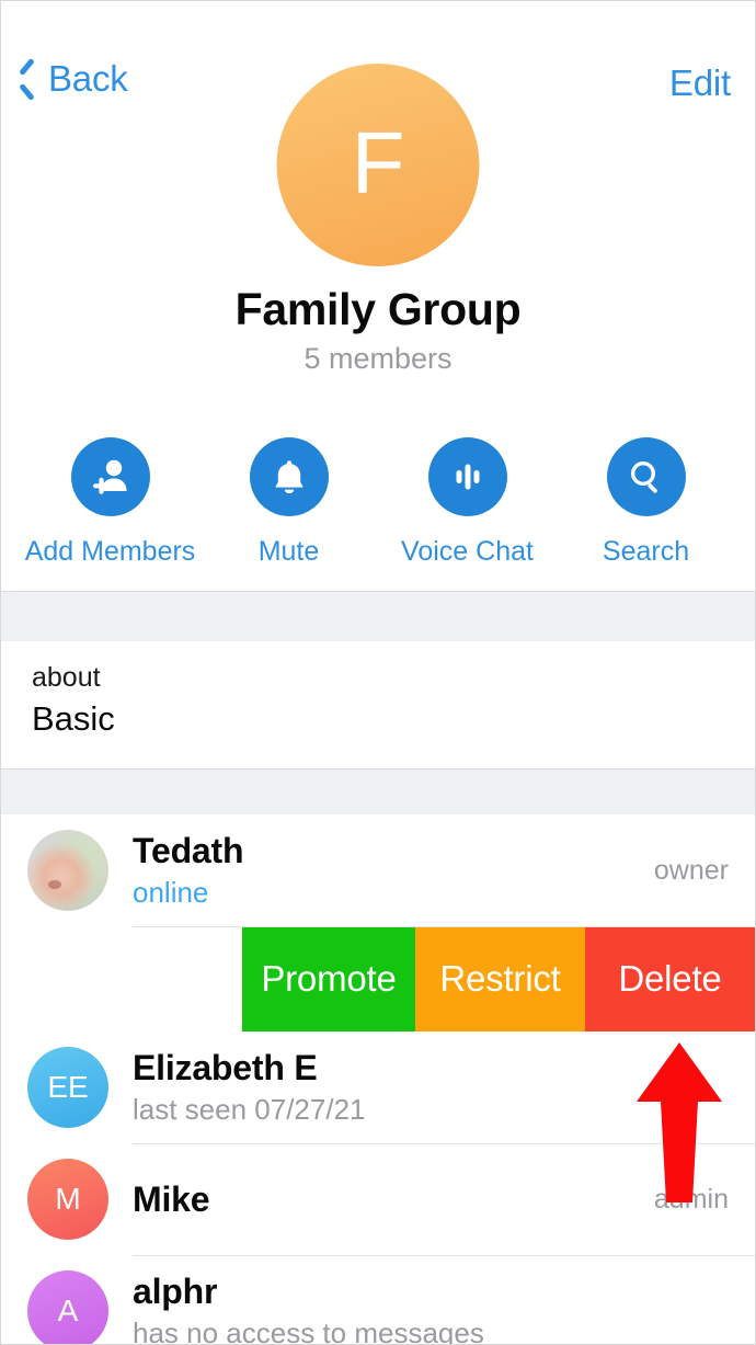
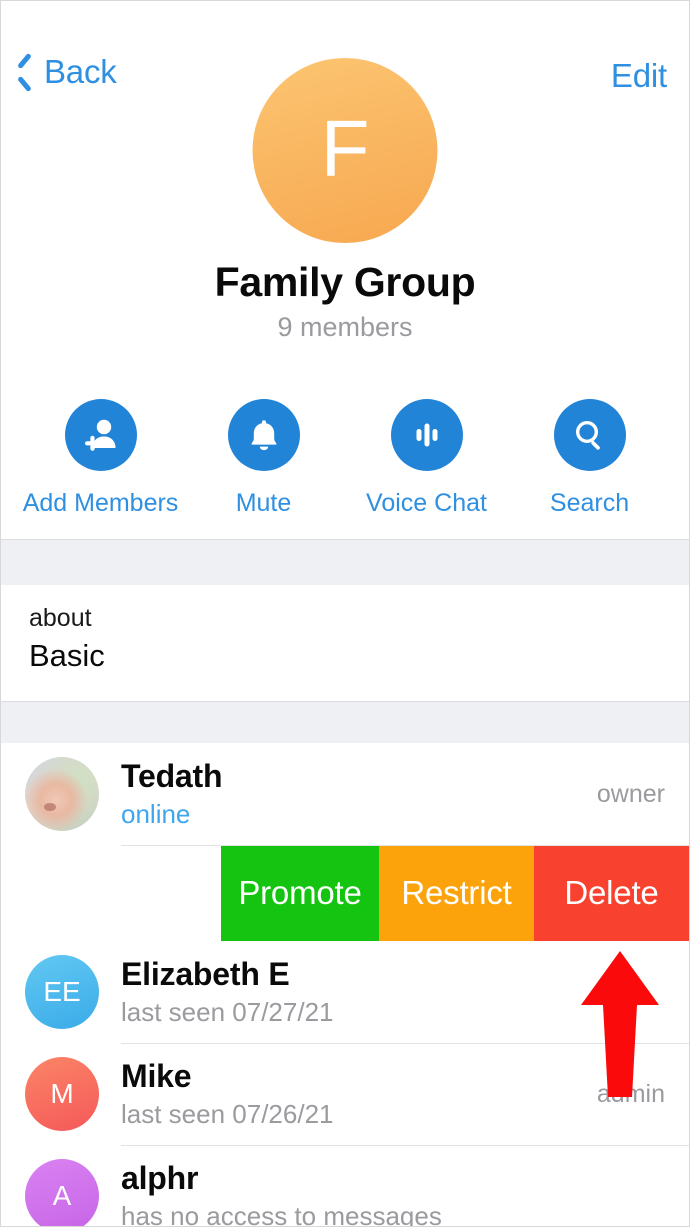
  Back
  Edit
  F
  Family Group
- 5 members
+ 9 members
  Add Members
  Mute
  Voice Chat
  Search
  about
  Basic
  Tedath
  online
  owner
  Promote
  Restrict
  Delete
  EE
  Elizabeth E
  last seen 07/27/21
  M
  Mike
+ last seen 07/26/21
  amin
  A
  alphr
  has no access to messages
